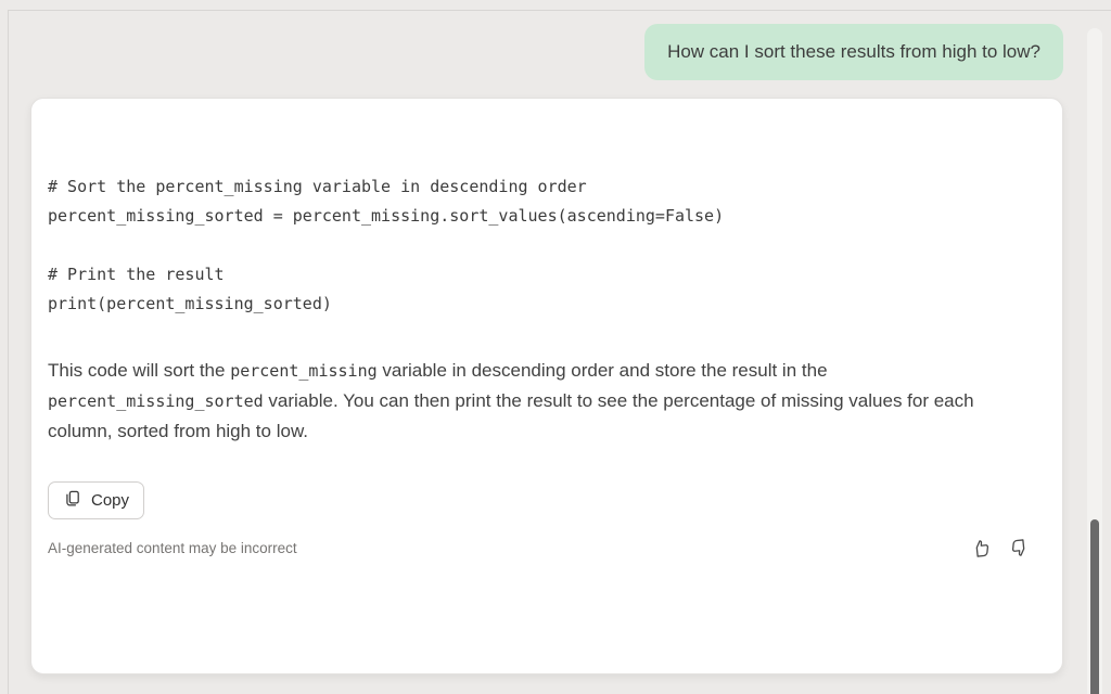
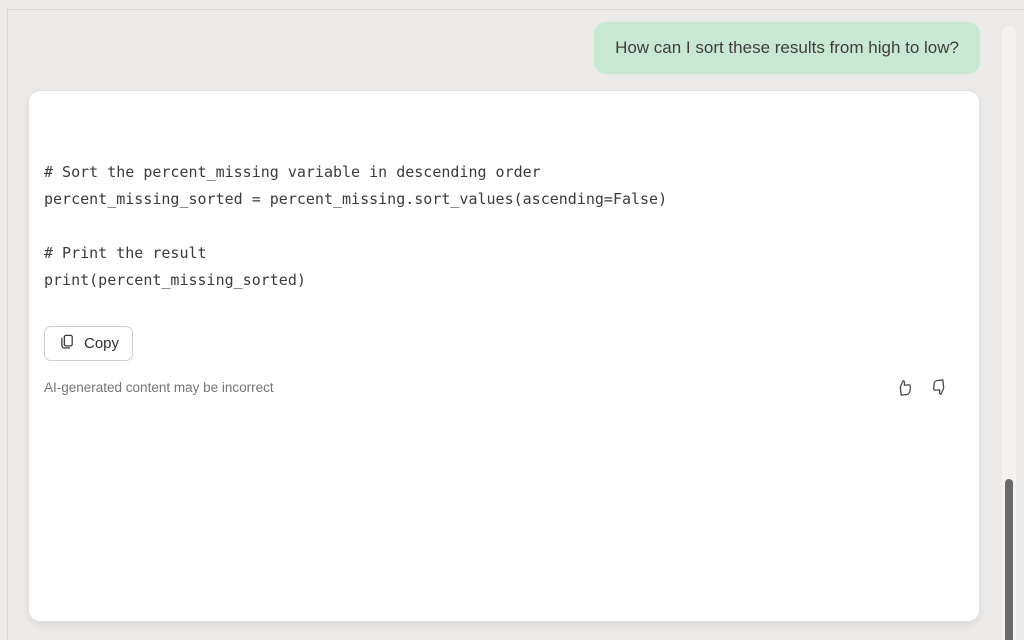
  How can I sort these results from high to low?
  # Sort the percent_missing variable in descending order
  percent_missing_sorted = percent_missing.sort_values(ascending=False)
  # Print the result
  print(percent_missing_sorted)
- This code will sort the percent_missing variable in descending order and store the result in the percent_missing_sorted variable. You can then print the result to see the percentage of missing values for each column, sorted from high to low.
  Copy
  AI-generated content may be incorrect
